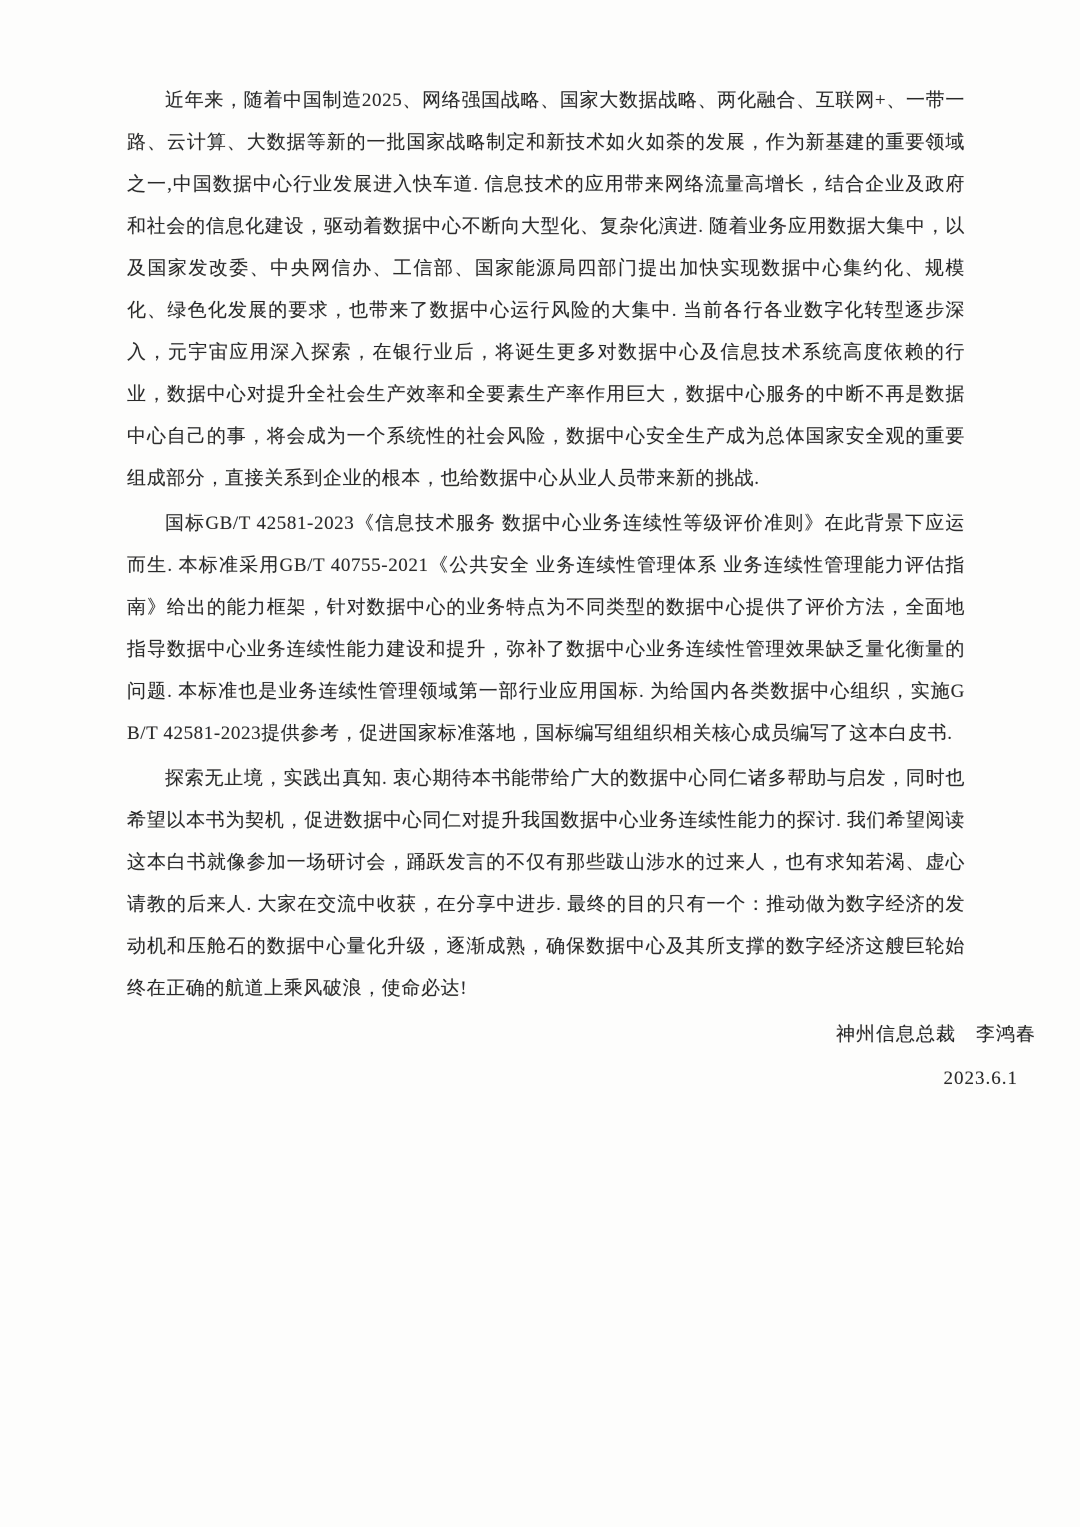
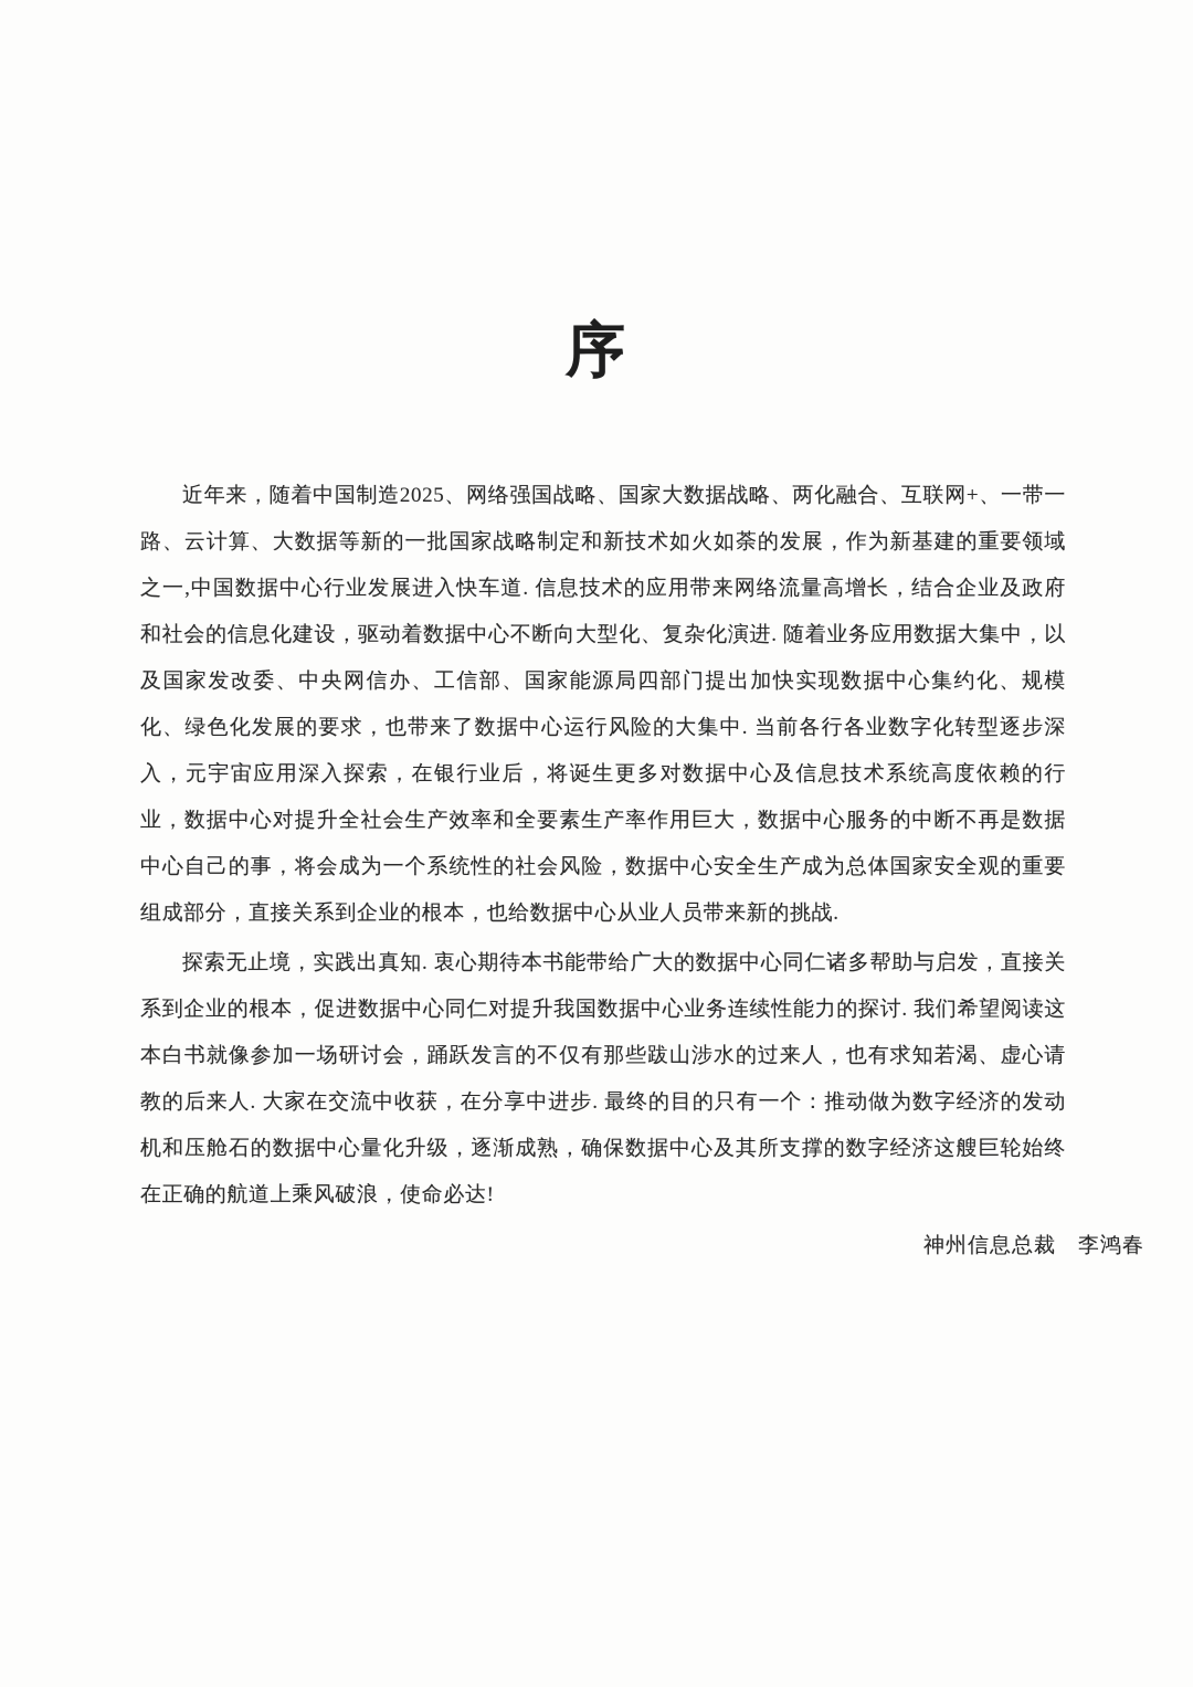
+ 序
  近年来，随着中国制造2025、网络强国战略、国家大数据战略、两化融合、互联网+、一带一路、云计算、大数据等新的一批国家战略制定和新技术如火如荼的发展，作为新基建的重要领域之一,中国数据中心行业发展进入快车道. 信息技术的应用带来网络流量高增长，结合企业及政府和社会的信息化建设，驱动着数据中心不断向大型化、复杂化演进. 随着业务应用数据大集中，以及国家发改委、中央网信办、工信部、国家能源局四部门提出加快实现数据中心集约化、规模化、绿色化发展的要求，也带来了数据中心运行风险的大集中. 当前各行各业数字化转型逐步深入，元宇宙应用深入探索，在银行业后，将诞生更多对数据中心及信息技术系统高度依赖的行业，数据中心对提升全社会生产效率和全要素生产率作用巨大，数据中心服务的中断不再是数据中心自己的事，将会成为一个系统性的社会风险，数据中心安全生产成为总体国家安全观的重要组成部分，直接关系到企业的根本，也给数据中心从业人员带来新的挑战.
- 国标GB/T 42581-2023《信息技术服务 数据中心业务连续性等级评价准则》在此背景下应运而生. 本标准采用GB/T 40755-2021《公共安全 业务连续性管理体系 业务连续性管理能力评估指南》给出的能力框架，针对数据中心的业务特点为不同类型的数据中心提供了评价方法，全面地指导数据中心业务连续性能力建设和提升，弥补了数据中心业务连续性管理效果缺乏量化衡量的问题. 本标准也是业务连续性管理领域第一部行业应用国标. 为给国内各类数据中心组织，实施GB/T 42581-2023提供参考，促进国家标准落地，国标编写组组织相关核心成员编写了这本白皮书.
- 探索无止境，实践出真知. 衷心期待本书能带给广大的数据中心同仁诸多帮助与启发，同时也希望以本书为契机，促进数据中心同仁对提升我国数据中心业务连续性能力的探讨. 我们希望阅读这本白书就像参加一场研讨会，踊跃发言的不仅有那些跋山涉水的过来人，也有求知若渴、虚心请教的后来人. 大家在交流中收获，在分享中进步. 最终的目的只有一个：推动做为数字经济的发动机和压舱石的数据中心量化升级，逐渐成熟，确保数据中心及其所支撑的数字经济这艘巨轮始终在正确的航道上乘风破浪，使命必达!
+ 探索无止境，实践出真知. 衷心期待本书能带给广大的数据中心同仁诸多帮助与启发，直接关系到企业的根本，促进数据中心同仁对提升我国数据中心业务连续性能力的探讨. 我们希望阅读这本白书就像参加一场研讨会，踊跃发言的不仅有那些跋山涉水的过来人，也有求知若渴、虚心请教的后来人. 大家在交流中收获，在分享中进步. 最终的目的只有一个：推动做为数字经济的发动机和压舱石的数据中心量化升级，逐渐成熟，确保数据中心及其所支撑的数字经济这艘巨轮始终在正确的航道上乘风破浪，使命必达!
  神州信息总裁 李鸿春
- 2023.6.1
